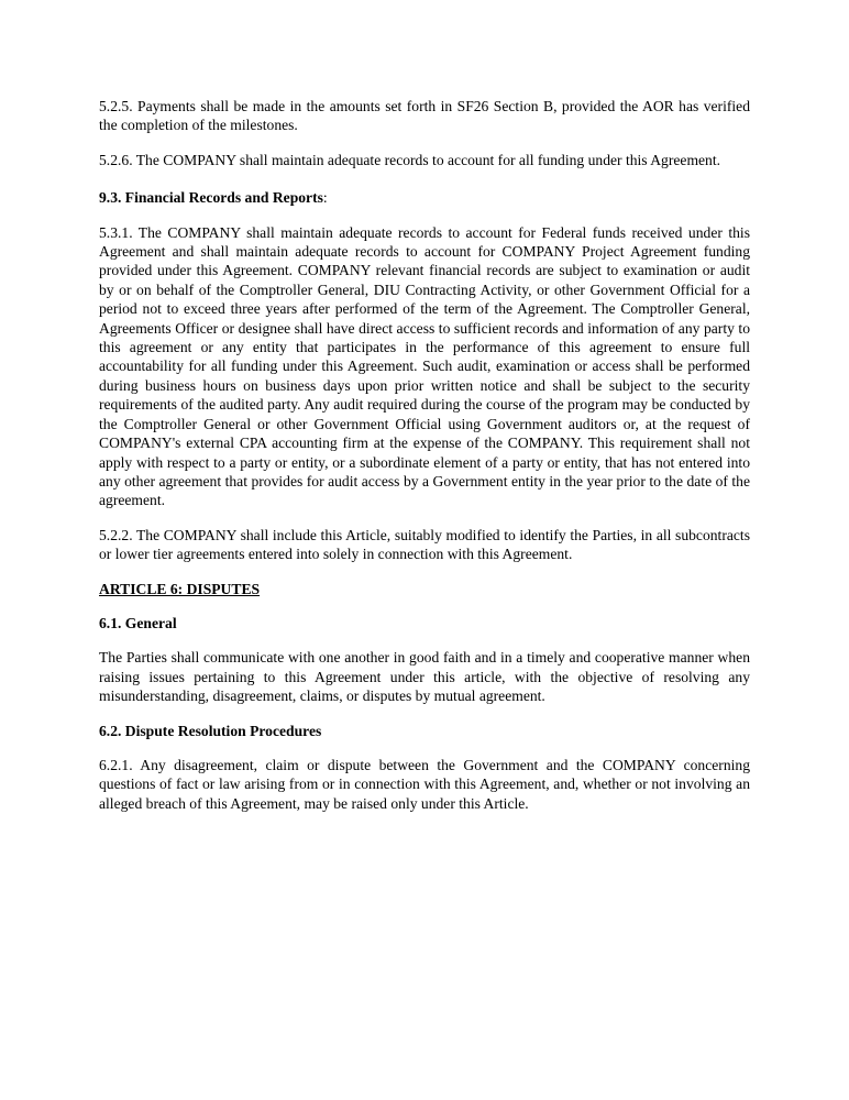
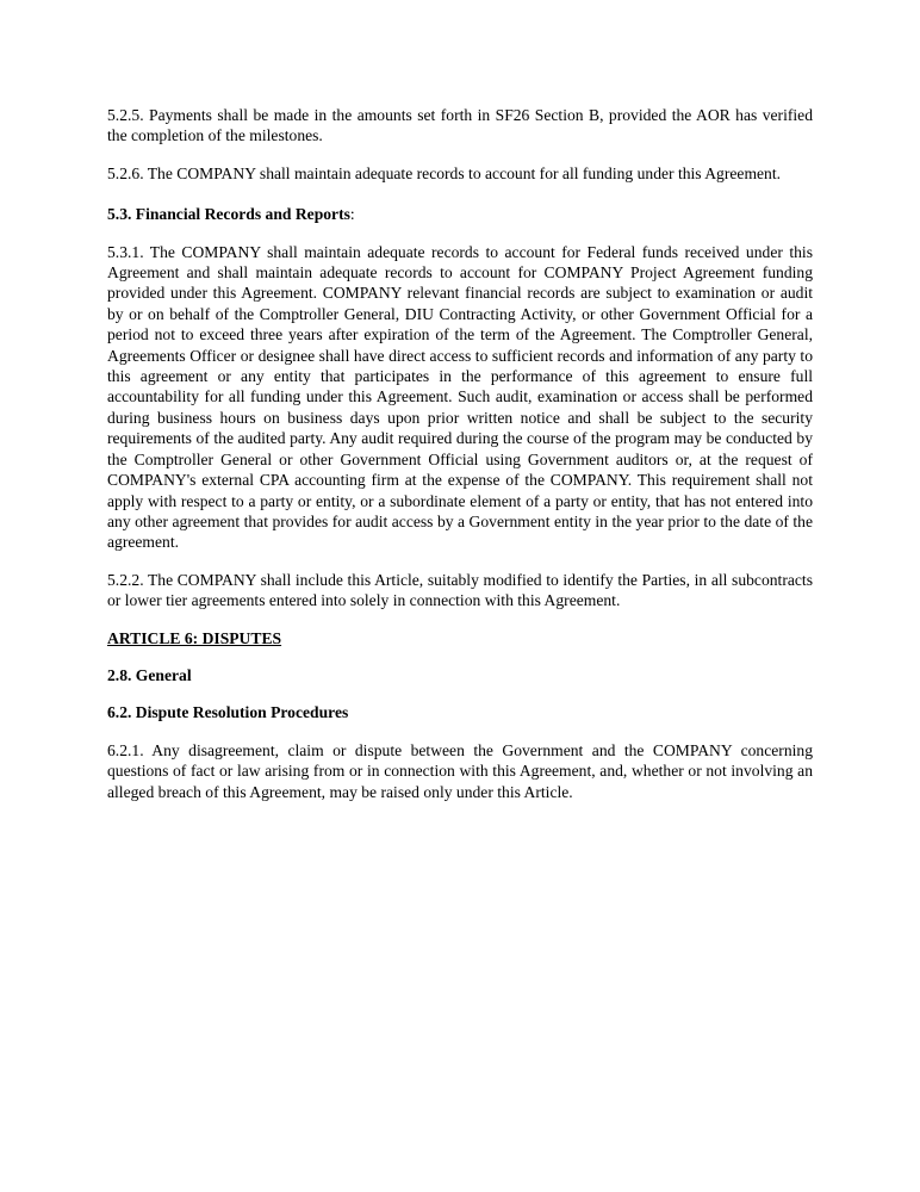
  5.2.5. Payments shall be made in the amounts set forth in SF26 Section B, provided the AOR has verified the completion of the milestones.
  5.2.6. The COMPANY shall maintain adequate records to account for all funding under this Agreement.
- 9.3. Financial Records and Reports:
+ 5.3. Financial Records and Reports:
- 5.3.1. The COMPANY shall maintain adequate records to account for Federal funds received under this Agreement and shall maintain adequate records to account for COMPANY Project Agreement funding provided under this Agreement. COMPANY relevant financial records are subject to examination or audit by or on behalf of the Comptroller General, DIU Contracting Activity, or other Government Official for a period not to exceed three years after performed of the term of the Agreement. The Comptroller General, Agreements Officer or designee shall have direct access to sufficient records and information of any party to this agreement or any entity that participates in the performance of this agreement to ensure full accountability for all funding under this Agreement. Such audit, examination or access shall be performed during business hours on business days upon prior written notice and shall be subject to the security requirements of the audited party. Any audit required during the course of the program may be conducted by the Comptroller General or other Government Official using Government auditors or, at the request of COMPANY's external CPA accounting firm at the expense of the COMPANY. This requirement shall not apply with respect to a party or entity, or a subordinate element of a party or entity, that has not entered into any other agreement that provides for audit access by a Government entity in the year prior to the date of the agreement.
+ 5.3.1. The COMPANY shall maintain adequate records to account for Federal funds received under this Agreement and shall maintain adequate records to account for COMPANY Project Agreement funding provided under this Agreement. COMPANY relevant financial records are subject to examination or audit by or on behalf of the Comptroller General, DIU Contracting Activity, or other Government Official for a period not to exceed three years after expiration of the term of the Agreement. The Comptroller General, Agreements Officer or designee shall have direct access to sufficient records and information of any party to this agreement or any entity that participates in the performance of this agreement to ensure full accountability for all funding under this Agreement. Such audit, examination or access shall be performed during business hours on business days upon prior written notice and shall be subject to the security requirements of the audited party. Any audit required during the course of the program may be conducted by the Comptroller General or other Government Official using Government auditors or, at the request of COMPANY's external CPA accounting firm at the expense of the COMPANY. This requirement shall not apply with respect to a party or entity, or a subordinate element of a party or entity, that has not entered into any other agreement that provides for audit access by a Government entity in the year prior to the date of the agreement.
  5.2.2. The COMPANY shall include this Article, suitably modified to identify the Parties, in all subcontracts or lower tier agreements entered into solely in connection with this Agreement.
  ARTICLE 6: DISPUTES
- 6.1. General
+ 2.8. General
- The Parties shall communicate with one another in good faith and in a timely and cooperative manner when raising issues pertaining to this Agreement under this article, with the objective of resolving any misunderstanding, disagreement, claims, or disputes by mutual agreement.
  6.2. Dispute Resolution Procedures
  6.2.1. Any disagreement, claim or dispute between the Government and the COMPANY concerning questions of fact or law arising from or in connection with this Agreement, and, whether or not involving an alleged breach of this Agreement, may be raised only under this Article.
